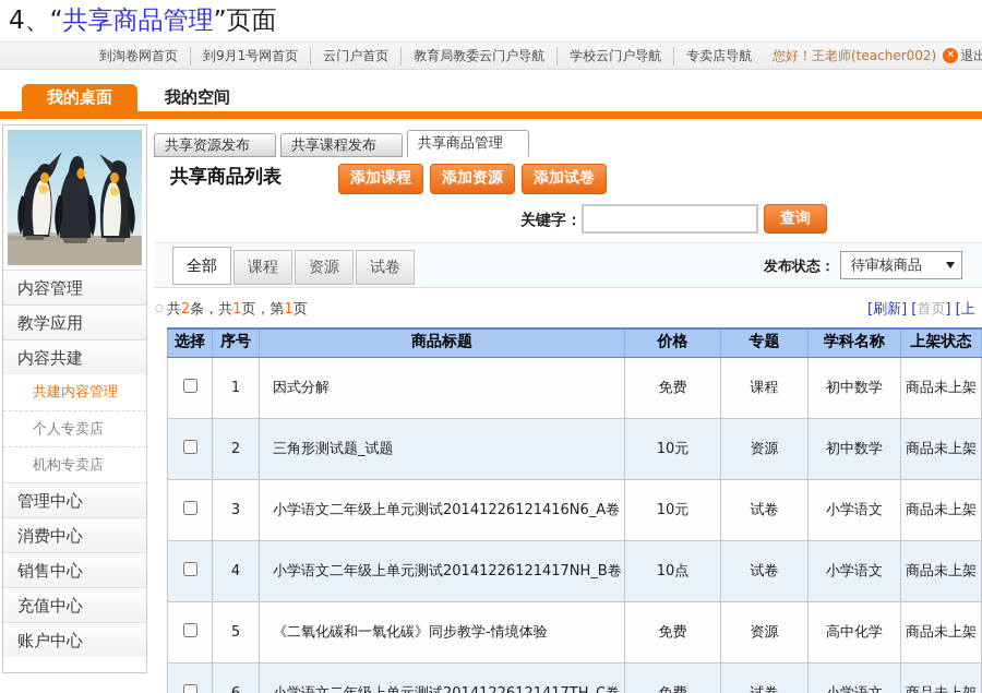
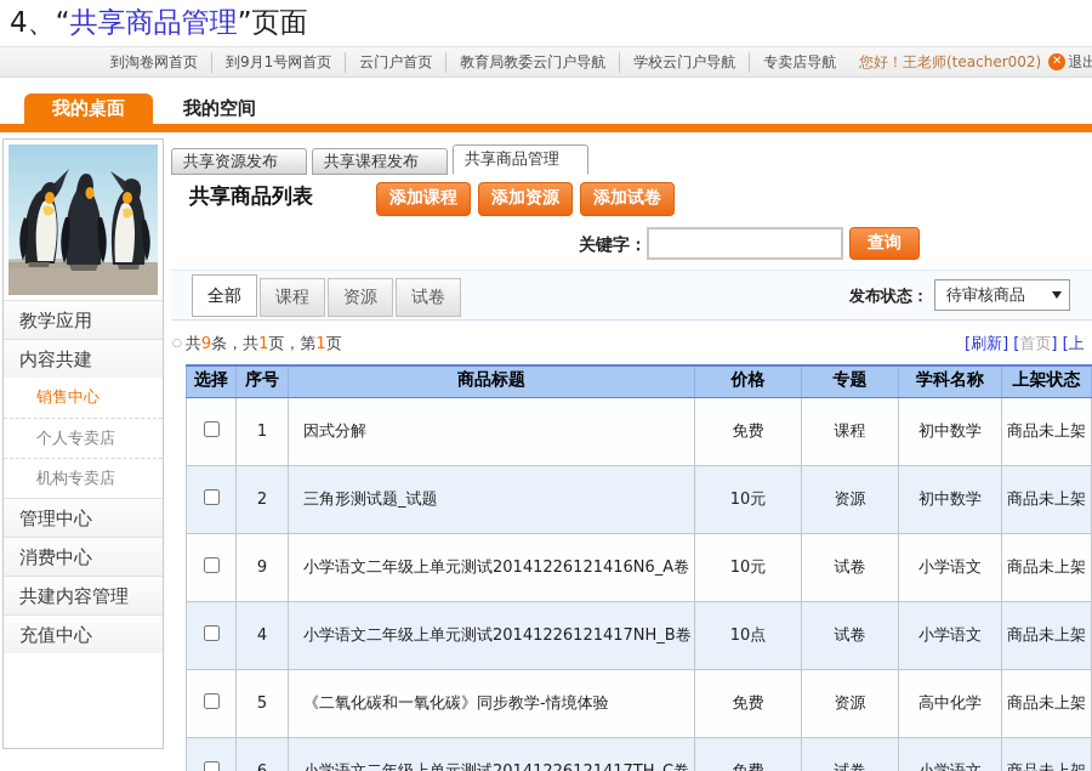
  4、“共享商品管理”页面
  到淘卷网首页
  到9月1号网首页
  云门户首页
  教育局教委云门户导航
  学校云门户导航
  专卖店导航
  您好！王老师(teacher002)
  ✕
  退出
  我的桌面
  我的空间
- 内容管理
  教学应用
  内容共建
- 共建内容管理
+ 销售中心
  个人专卖店
  机构专卖店
  管理中心
  消费中心
- 销售中心
+ 共建内容管理
  充值中心
- 账户中心
  共享资源发布
  共享课程发布
  共享商品管理
  共享商品列表
  添加课程
  添加资源
  添加试卷
  关键字：
  查询
  全部
  课程
  资源
  试卷
  发布状态：
  待审核商品
- ○ 共2条，共1页，第1页
+ ○ 共9条，共1页，第1页
  [刷新] [首页] [上
  选择	序号	商品标题	价格	专题	学科名称	上架状态
  	1	因式分解	免费	课程	初中数学	商品未上架
  	2	三角形测试题_试题	10元	资源	初中数学	商品未上架
- 	3	小学语文二年级上单元测试20141226121416N6_A卷	10元	试卷	小学语文	商品未上架
+ 	9	小学语文二年级上单元测试20141226121416N6_A卷	10元	试卷	小学语文	商品未上架
  	4	小学语文二年级上单元测试20141226121417NH_B卷	10点	试卷	小学语文	商品未上架
  	5	《二氧化碳和一氧化碳》同步教学-情境体验	免费	资源	高中化学	商品未上架
